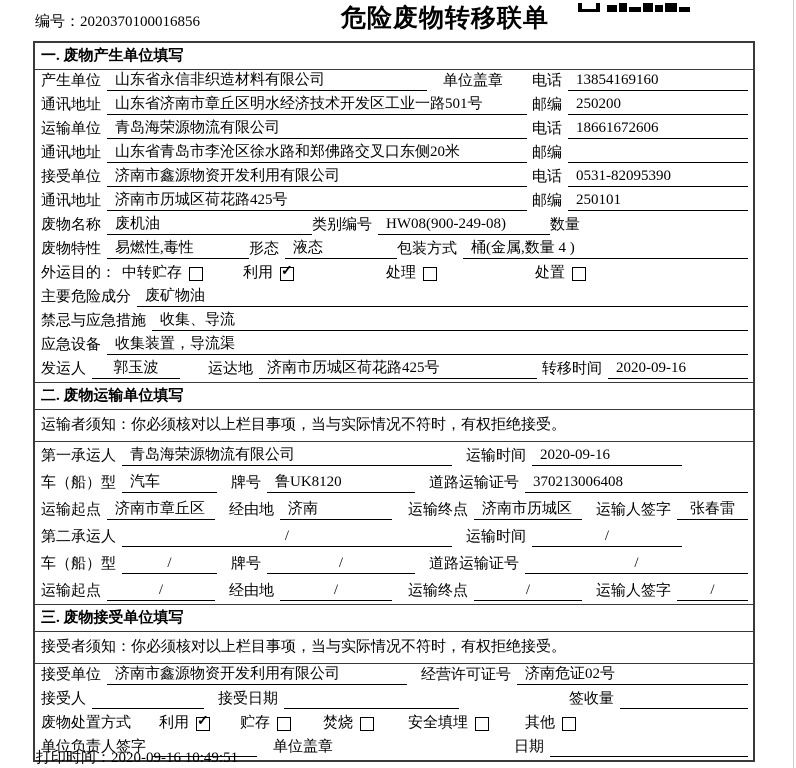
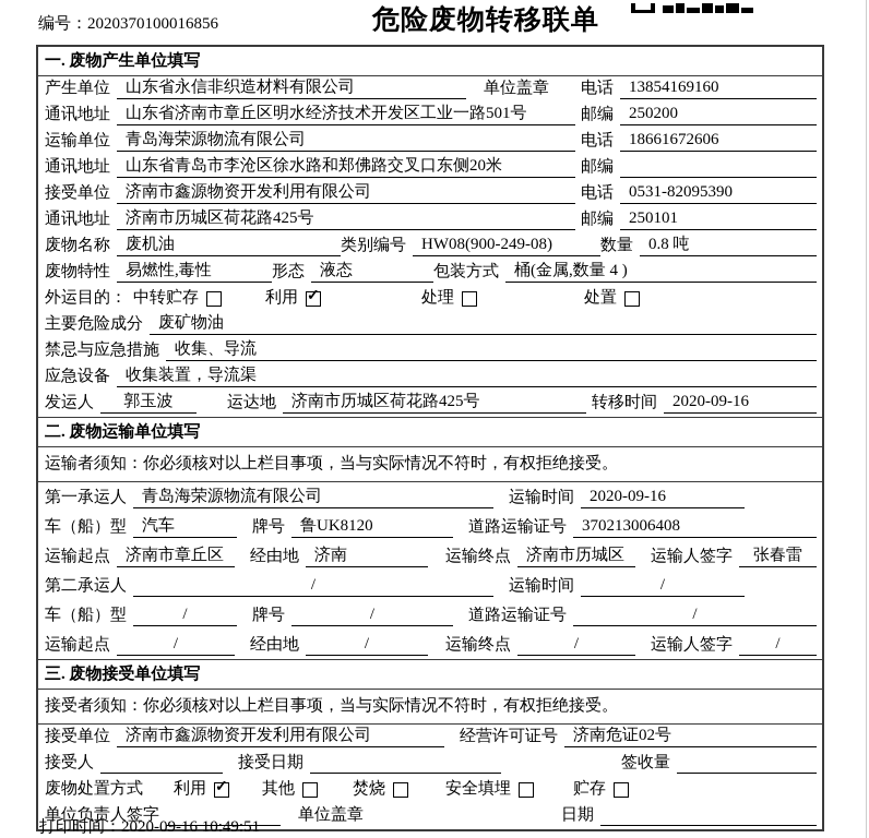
  编号：2020370100016856
  危险废物转移联单
  一. 废物产生单位填写
  产生单位
  山东省永信非织造材料有限公司
  单位盖章
  电话
  13854169160
  通讯地址
  山东省济南市章丘区明水经济技术开发区工业一路501号
  邮编
  250200
  运输单位
  青岛海荣源物流有限公司
  电话
  18661672606
  通讯地址
  山东省青岛市李沧区徐水路和郑佛路交叉口东侧20米
  邮编
  接受单位
  济南市鑫源物资开发利用有限公司
  电话
  0531-82095390
  通讯地址
  济南市历城区荷花路425号
  邮编
  250101
  废物名称
  废机油
  类别编号
  HW08(900-249-08)
  数量
+ 0.8 吨
  废物特性
  易燃性,毒性
  形态
  液态
  包装方式
  桶(金属,数量 4 )
  外运目的：
  中转贮存
  利用
  处理
  处置
  主要危险成分
  废矿物油
  禁忌与应急措施
  收集、导流
  应急设备
  收集装置，导流渠
  发运人
  郭玉波
  运达地
  济南市历城区荷花路425号
  转移时间
  2020-09-16
  二. 废物运输单位填写
  运输者须知：你必须核对以上栏目事项，当与实际情况不符时，有权拒绝接受。
  第一承运人
  青岛海荣源物流有限公司
  运输时间
  2020-09-16
  车（船）型
  汽车
  牌号
  鲁UK8120
  道路运输证号
  370213006408
  运输起点
  济南市章丘区
  经由地
  济南
  运输终点
  济南市历城区
  运输人签字
  张春雷
  第二承运人
  /
  运输时间
  /
  车（船）型
  /
  牌号
  /
  道路运输证号
  /
  运输起点
  /
  经由地
  /
  运输终点
  /
  运输人签字
  /
  三. 废物接受单位填写
  接受者须知：你必须核对以上栏目事项，当与实际情况不符时，有权拒绝接受。
  接受单位
  济南市鑫源物资开发利用有限公司
  经营许可证号
  济南危证02号
  接受人
  接受日期
  签收量
  废物处置方式
  利用
- 贮存
+ 其他
  焚烧
  安全填埋
- 其他
+ 贮存
  单位负责人签字
  单位盖章
  日期
  打印时间：2020-09-16 10:49:51
